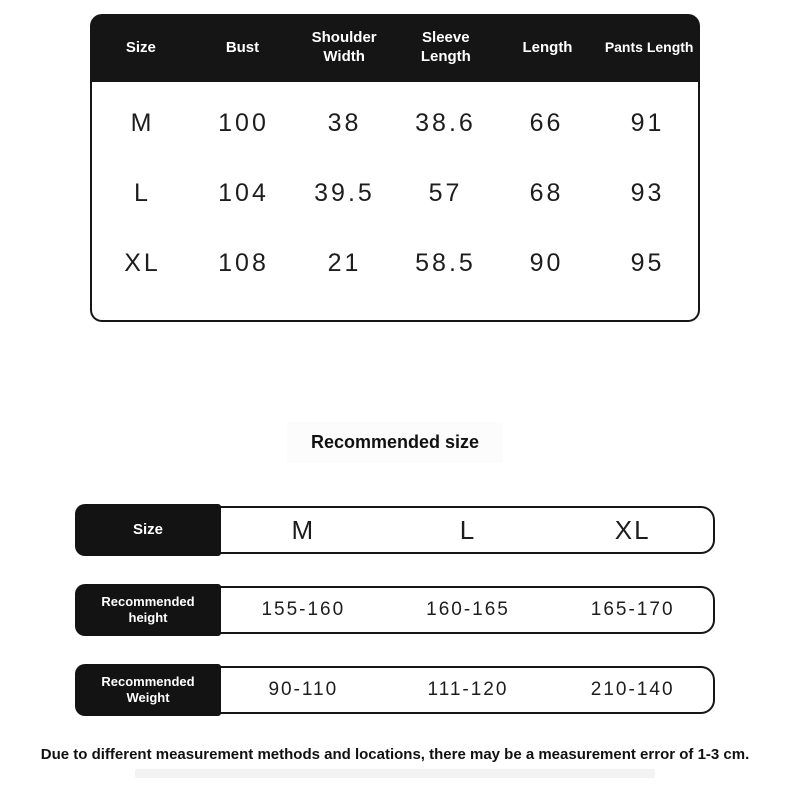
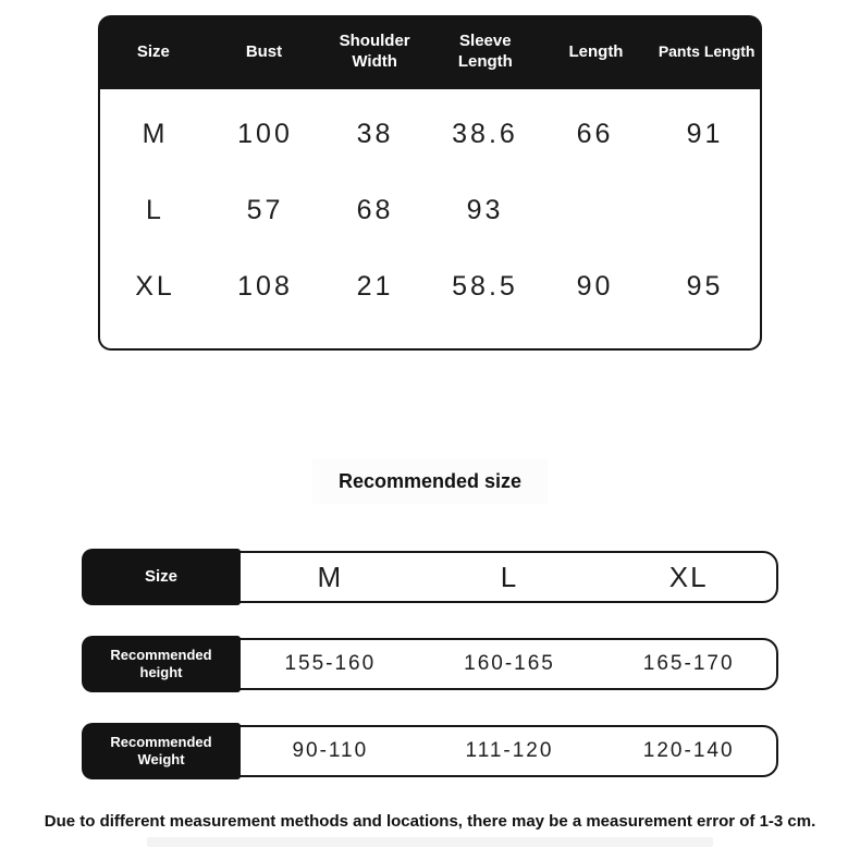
  Size
  Bust
  Shoulder Width
  Sleeve Length
  Length
  Pants Length
  M
  100
  38
  38.6
  66
  91
  L
- 104
- 39.5
  57
  68
  93
  XL
  108
  21
  58.5
  90
  95
  Recommended size
  Size
  M
  L
  XL
  Recommended height
  155-160
  160-165
  165-170
  Recommended Weight
  90-110
  111-120
- 210-140
+ 120-140
  Due to different measurement methods and locations, there may be a measurement error of 1-3 cm.
